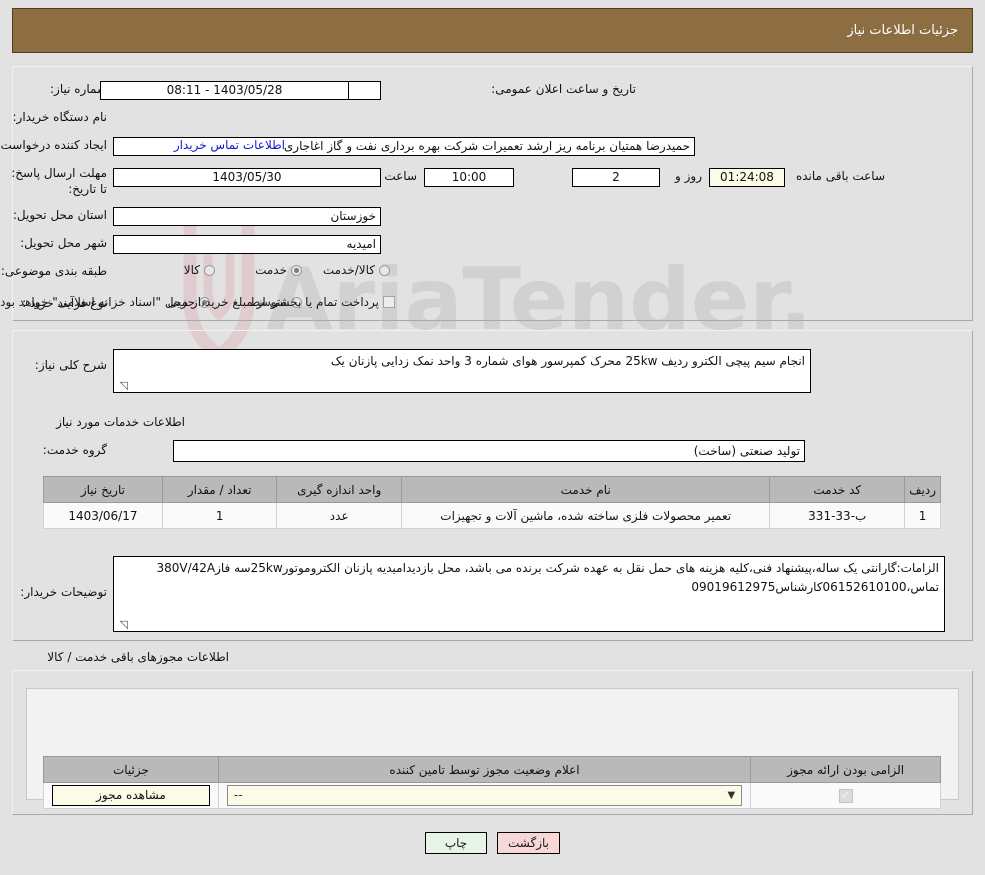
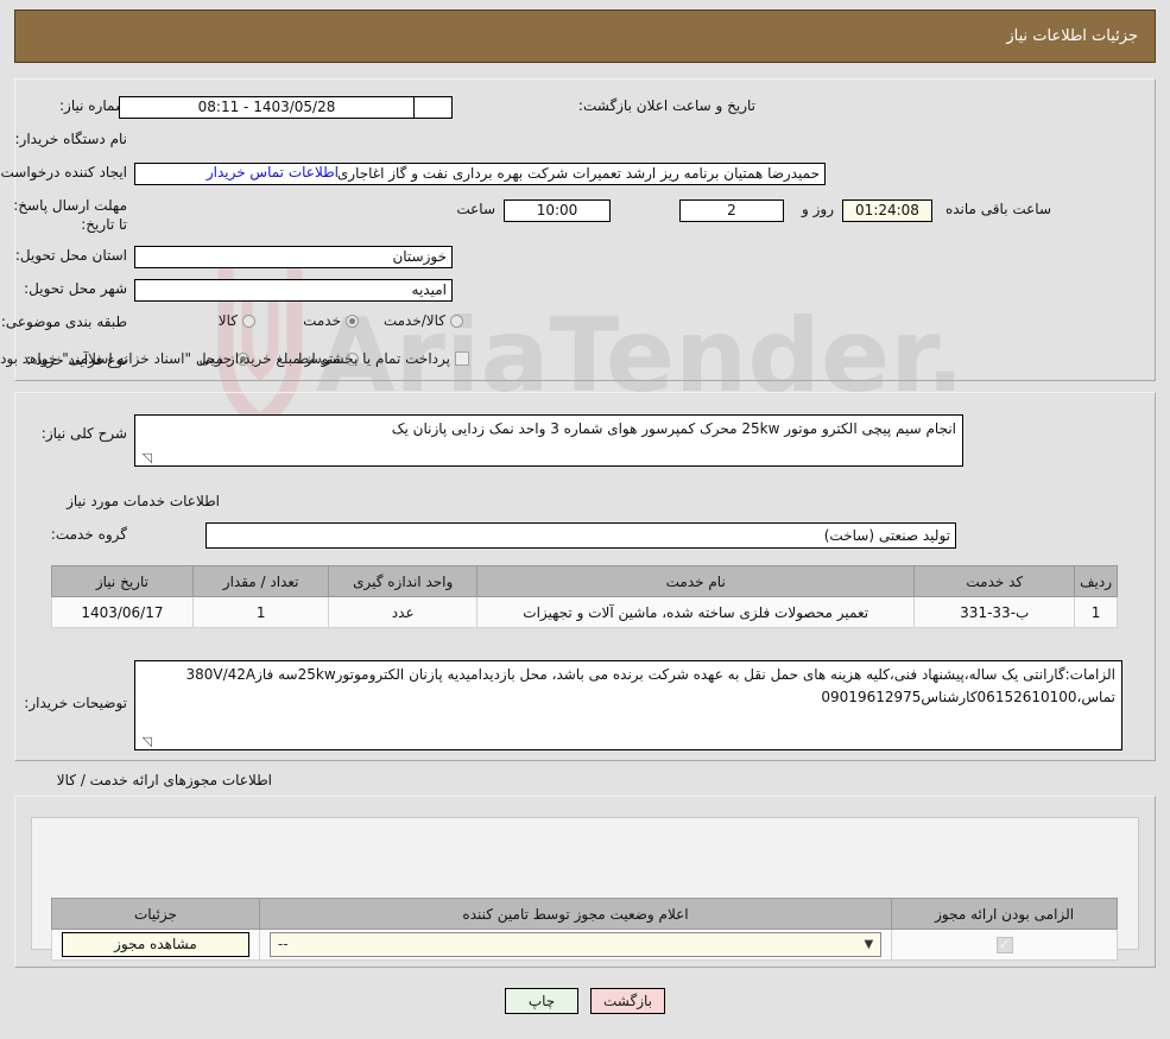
  جزئیات اطلاعات نیاز
  ماره نیاز:
- تاریخ و ساعت اعلان عمومی:
+ تاریخ و ساعت اعلان بازگشت:
  1403/05/28 - 08:11
  نام دستگاه خریدار:
  ایجاد کننده درخواست
  حمیدرضا همتیان برنامه ریز ارشد تعمیرات شرکت بهره برداری نفت و گاز اغاجاری
  اطلاعات تماس خریدار
  مهلت ارسال پاسخ: تا تاریخ:
- 1403/05/30
  ساعت
  10:00
  2
  روز و
  01:24:08
  ساعت باقی مانده
  استان محل تحویل:
  خوزستان
  شهر محل تحویل:
  امیدیه
  طبقه بندی موضوعی:
  کالا
  خدمت
  کالا/خدمت
  نوع فرآیند خرید :
  جزیی
  متوسط
  پرداخت تمام یا بخشی از مبلغ خرید،از محل "اسناد خزانه اسلامی" خواهد بود
  شرح کلی نیاز:
- انجام سیم پیچی الکترو ردیف 25kw محرک کمپرسور هوای شماره 3 واحد نمک زدایی پازنان یک
+ انجام سیم پیچی الکترو موتور 25kw محرک کمپرسور هوای شماره 3 واحد نمک زدایی پازنان یک
  ◹
  اطلاعات خدمات مورد نیاز
  گروه خدمت:
  تولید صنعتی (ساخت)
  ردیف	کد خدمت	نام خدمت	واحد اندازه گیری	تعداد / مقدار	تاریخ نیاز
  1	ب-33-331	تعمیر محصولات فلزی ساخته شده، ماشین آلات و تجهیزات	عدد	1	1403/06/17
  توضیحات خریدار:
  الزامات:گارانتی یک ساله،پیشنهاد فنی،کلیه هزینه های حمل نقل به عهده شرکت برنده می باشد، محل بازدیدامیدیه پازنان الکتروموتور25kwسه فاز380V/42A تماس،06152610100کارشناس09019612975
  ◹
- اطلاعات مجوزهای باقی خدمت / کالا
+ اطلاعات مجوزهای ارائه خدمت / کالا
  الزامی بودن ارائه مجوز	اعلام وضعیت مجوز توسط تامین کننده	جزئیات
  	▼ --	مشاهده مجوز
  بازگشت
  چاپ
